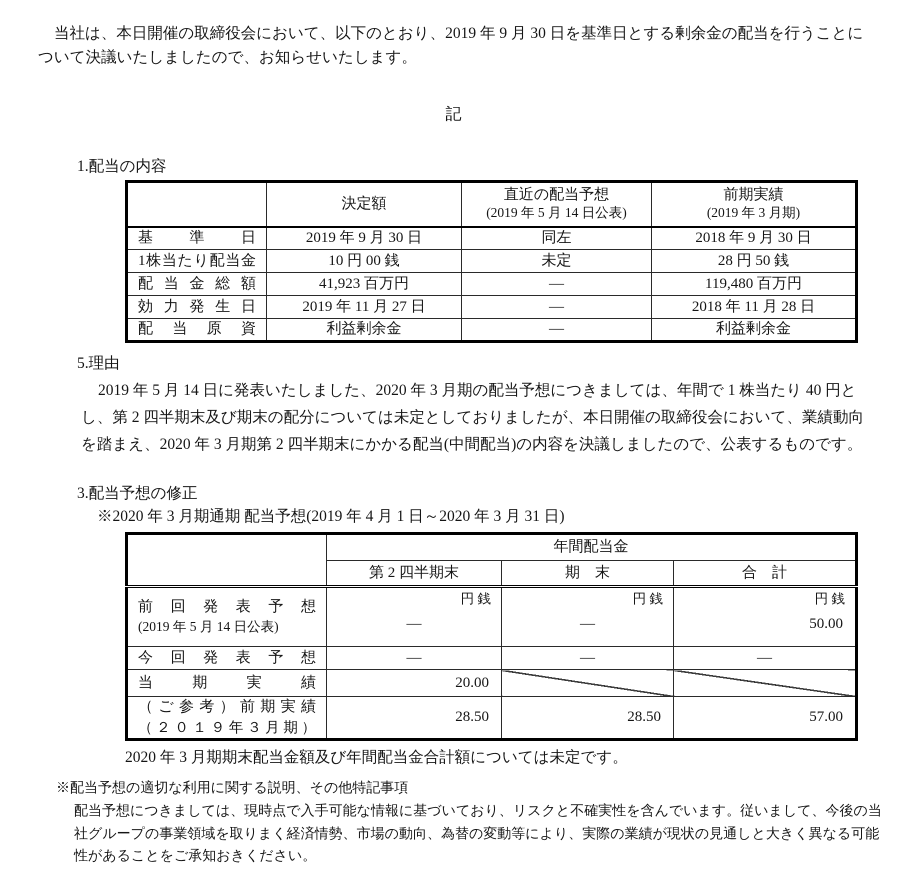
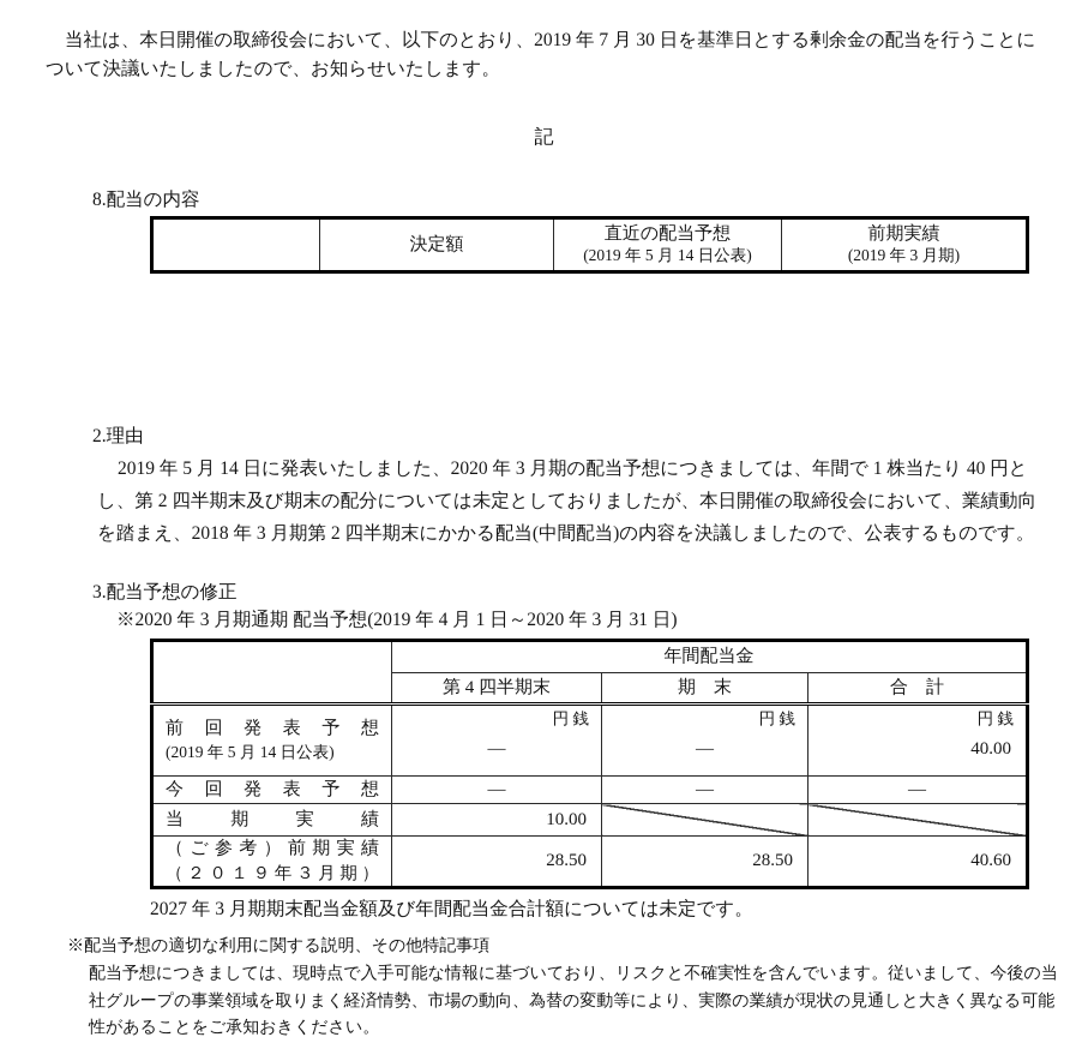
- 当社は、本日開催の取締役会において、以下のとおり、2019 年 9 月 30 日を基準日とする剰余金の配当を行うことについて決議いたしましたので、お知らせいたします。
+ 当社は、本日開催の取締役会において、以下のとおり、2019 年 7 月 30 日を基準日とする剰余金の配当を行うことについて決議いたしましたので、お知らせいたします。
  記
- 1.配当の内容
+ 8.配当の内容
  	決定額	直近の配当予想 (2019 年 5 月 14 日公表)	前期実績 (2019 年 3 月期)
- 基準日	2019 年 9 月 30 日	同左	2018 年 9 月 30 日
- 1株当たり配当金	10 円 00 銭	未定	28 円 50 銭
- 配当金総額	41,923 百万円	―	119,480 百万円
- 効力発生日	2019 年 11 月 27 日	―	2018 年 11 月 28 日
- 配当原資	利益剰余金	―	利益剰余金
- 5.理由
+ 2.理由
- 2019 年 5 月 14 日に発表いたしました、2020 年 3 月期の配当予想につきましては、年間で 1 株当たり 40 円とし、第 2 四半期末及び期末の配分については未定としておりましたが、本日開催の取締役会において、業績動向を踏まえ、2020 年 3 月期第 2 四半期末にかかる配当(中間配当)の内容を決議しましたので、公表するものです。
+ 2019 年 5 月 14 日に発表いたしました、2020 年 3 月期の配当予想につきましては、年間で 1 株当たり 40 円とし、第 2 四半期末及び期末の配分については未定としておりましたが、本日開催の取締役会において、業績動向を踏まえ、2018 年 3 月期第 2 四半期末にかかる配当(中間配当)の内容を決議しましたので、公表するものです。
  3.配当予想の修正
  ※2020 年 3 月期通期 配当予想(2019 年 4 月 1 日～2020 年 3 月 31 日)
  	年間配当金
- 第 2 四半期末	期 末	合 計
+ 第 4 四半期末	期 末	合 計
- 前回発表予想 (2019 年 5 月 14 日公表)	円 銭 ―	円 銭 ―	円 銭 50.00
+ 前回発表予想 (2019 年 5 月 14 日公表)	円 銭 ―	円 銭 ―	円 銭 40.00
  今回発表予想	―	―	―
- 当期実績	20.00
+ 当期実績	10.00
- （ご参考）前期実績 （２０１９年３月期）	28.50	28.50	57.00
+ （ご参考）前期実績 （２０１９年３月期）	28.50	28.50	40.60
- 2020 年 3 月期期末配当金額及び年間配当金合計額については未定です。
+ 2027 年 3 月期期末配当金額及び年間配当金合計額については未定です。
  ※配当予想の適切な利用に関する説明、その他特記事項
  配当予想につきましては、現時点で入手可能な情報に基づいており、リスクと不確実性を含んでいます。従いまして、今後の当社グループの事業領域を取りまく経済情勢、市場の動向、為替の変動等により、実際の業績が現状の見通しと大きく異なる可能性があることをご承知おきください。
